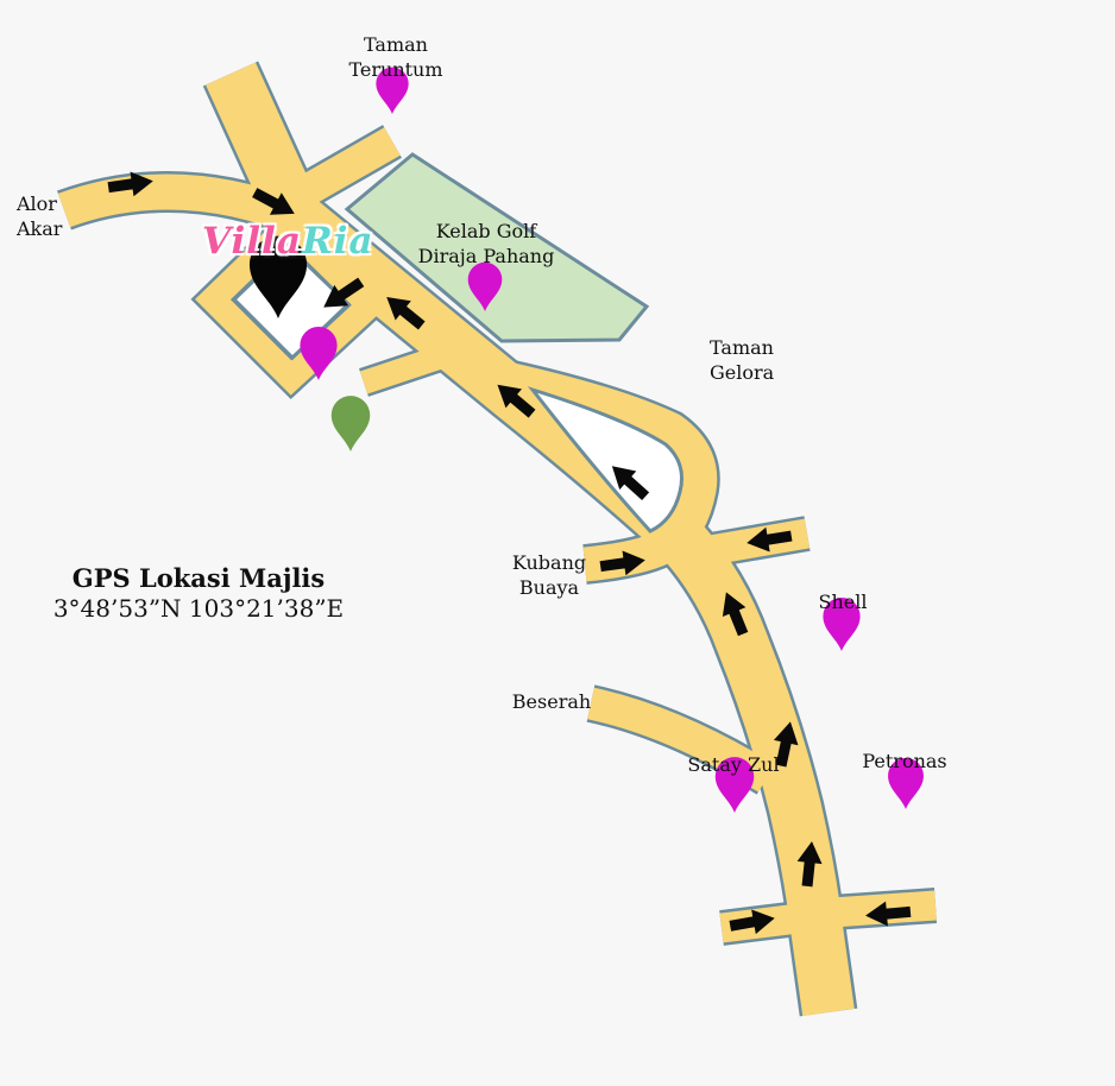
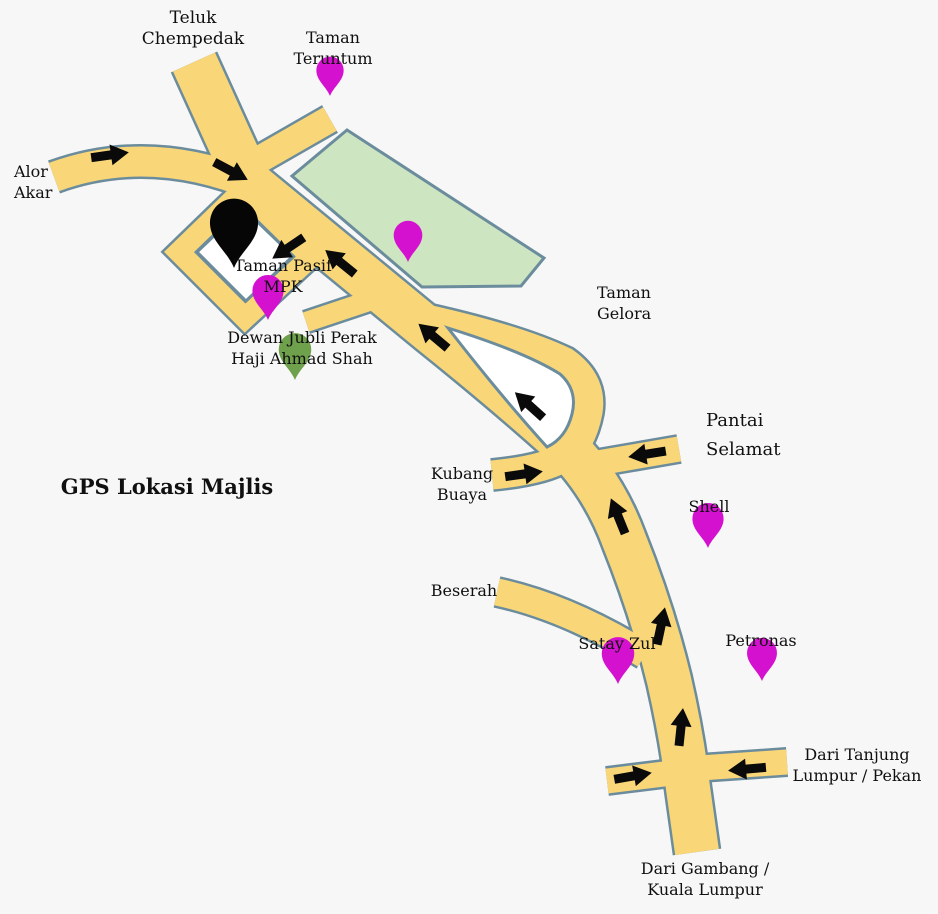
+ Teluk
+ Chempedak
  Taman
  Teruntum
  Alor
  Akar
- Kelab Golf
- Diraja Pahang
  Taman
  Gelora
+ Taman Pasif
+ MPK
+ Dewan Jubli Perak
+ Haji Ahmad Shah
+ Pantai
+ Selamat
  Kubang
  Buaya
  Shell
  Beserah
  Satay Zul
  Petronas
+ Dari Tanjung
+ Lumpur / Pekan
+ Dari Gambang /
+ Kuala Lumpur
  GPS Lokasi Majlis
- 3°48’53”N 103°21’38”E
- VillaRia
